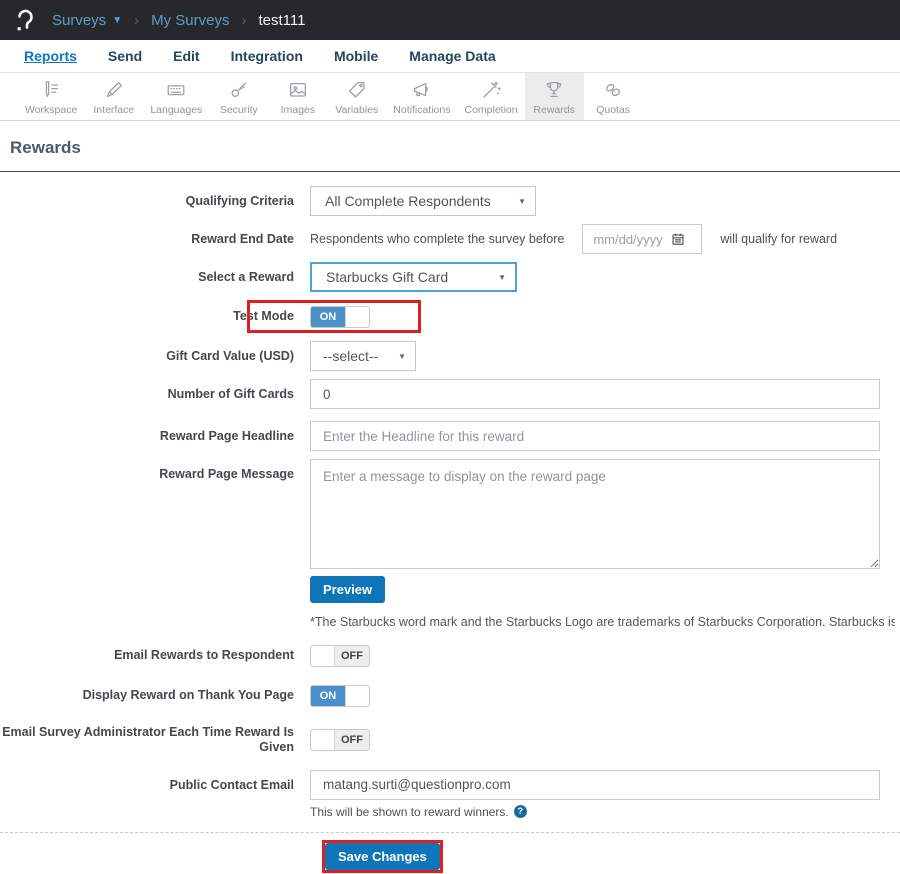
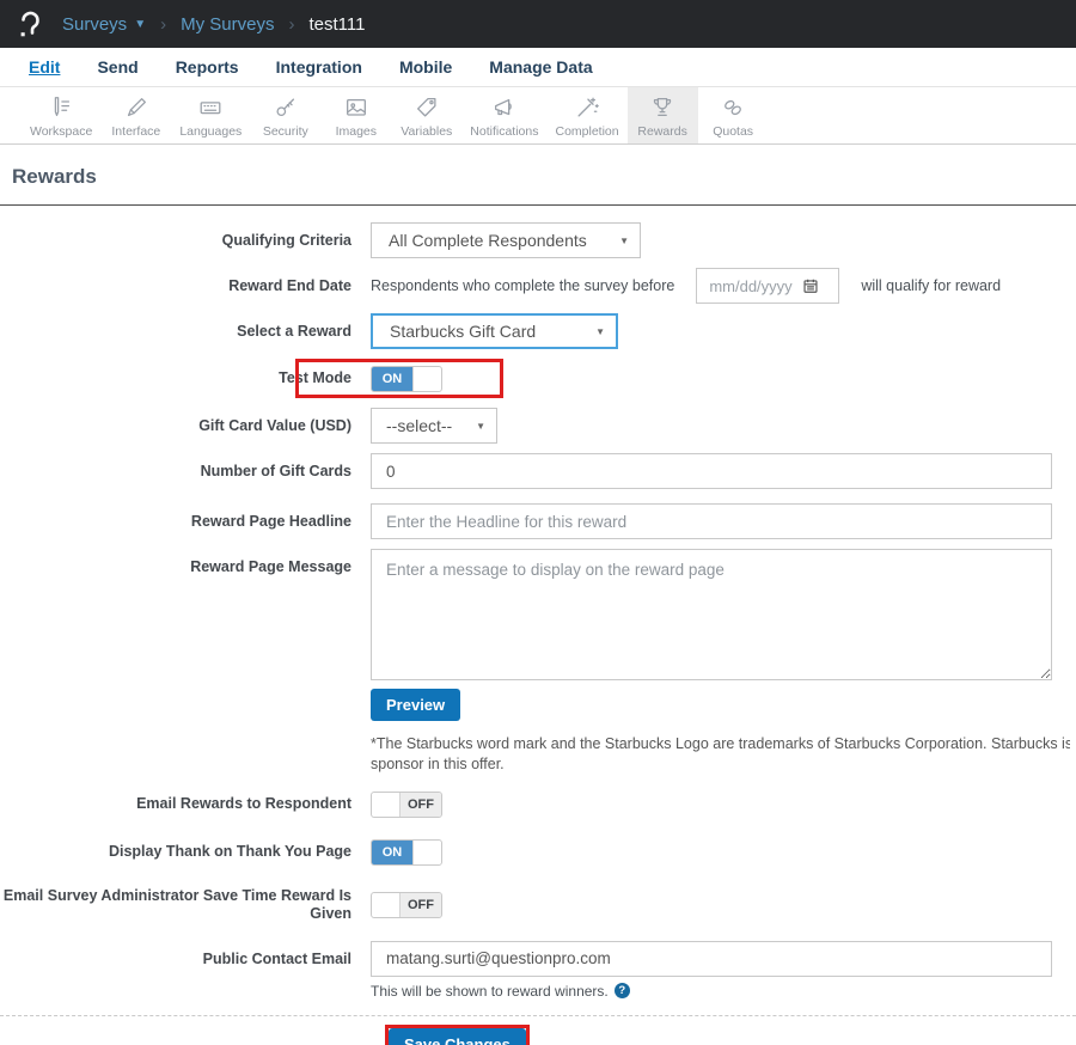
  Surveys
  ▼
  ›
  My Surveys
  ›
  test111
- Reports
+ Edit
  Send
- Edit
+ Reports
  Integration
  Mobile
  Manage Data
  Workspace
  Interface
  Languages
  Security
  Images
  Variables
  Notifications
  Completion
  Rewards
  Quotas
  Rewards
  Qualifying Criteria
  All Complete Respondents
  ▼
  Reward End Date
  Respondents who complete the survey before
  mm/dd/yyyy
  will qualify for reward
  Select a Reward
  Starbucks Gift Card
  ▼
  Test Mode
  ON
  Gift Card Value (USD)
  --select--
  ▼
  Number of Gift Cards
  0
  Reward Page Headline
  Enter the Headline for this reward
  Reward Page Message
  Enter a message to display on the reward page
  Preview
  *The Starbucks word mark and the Starbucks Logo are trademarks of Starbucks Corporation. Starbucks is
+ sponsor in this offer.
  Email Rewards to Respondent
  OFF
- Display Reward on Thank You Page
+ Display Thank on Thank You Page
  ON
- Email Survey Administrator Each Time Reward Is Given
+ Email Survey Administrator Save Time Reward Is Given
  OFF
  Public Contact Email
  matang.surti@questionpro.com
  This will be shown to reward winners.
  ?
  Save Changes
